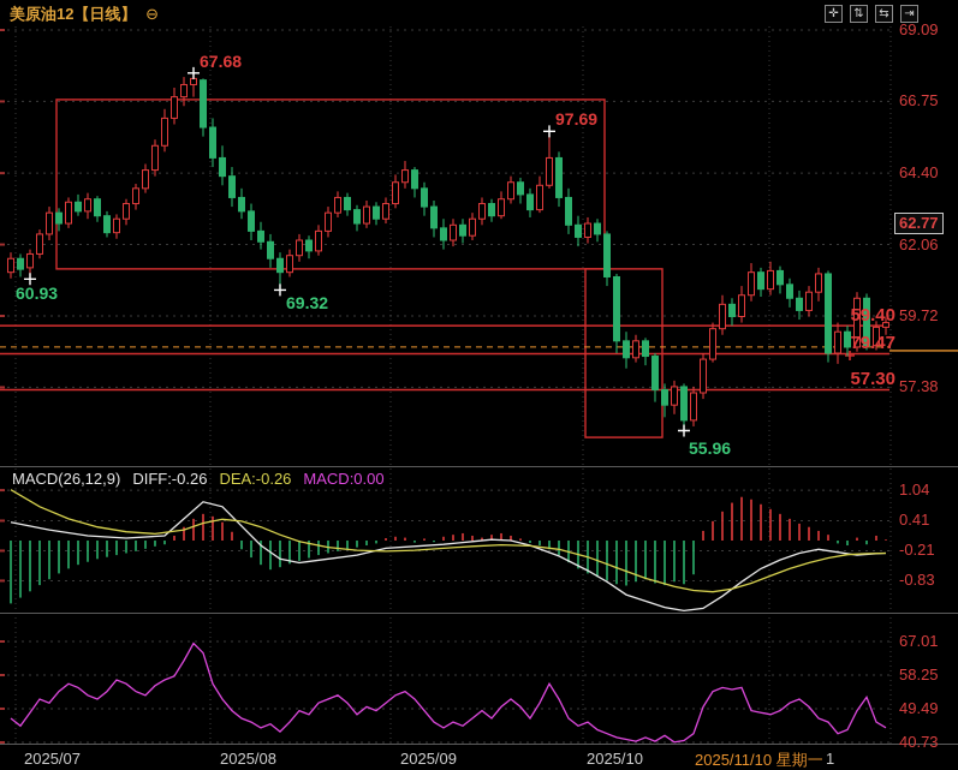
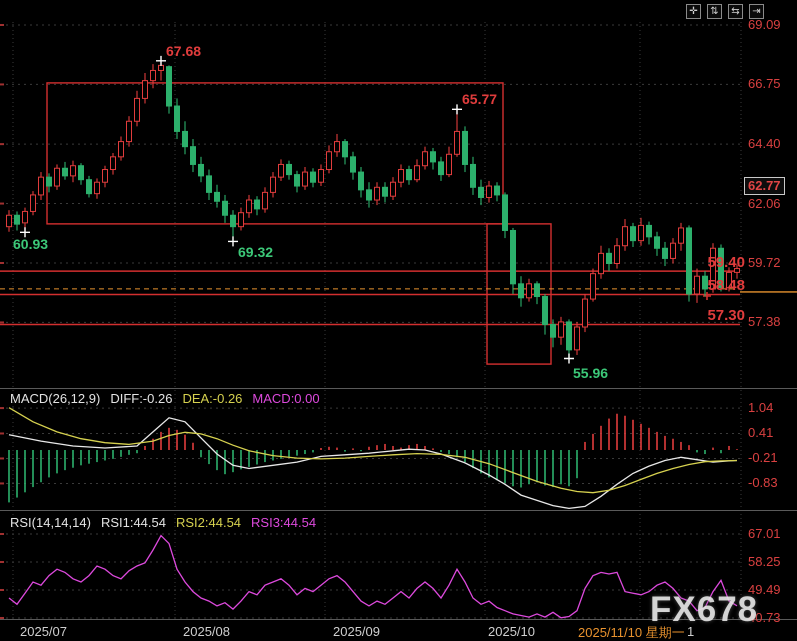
- 美原油12【日线】 ⊖
  ✛
  ⇅
  ⇆
  ⇥
  MACD(26,12,9) DIFF:-0.26 DEA:-0.26 MACD:0.00
+ RSI(14,14,14) RSI1:44.54 RSI2:44.54 RSI3:44.54
  69.09
  66.75
  64.40
  62.06
  59.72
  57.38
  1.04
  0.41
  -0.21
  -0.83
  67.01
  58.25
  49.49
  40.73
  59.40
- 79.47
+ 58.48
  57.30
  67.68
- 97.69
+ 65.77
  60.93
  69.32
  55.96
  62.77
  2025/07
  2025/08
  2025/09
  2025/10
  2025/11/10 星期一
  1
+ FX678
